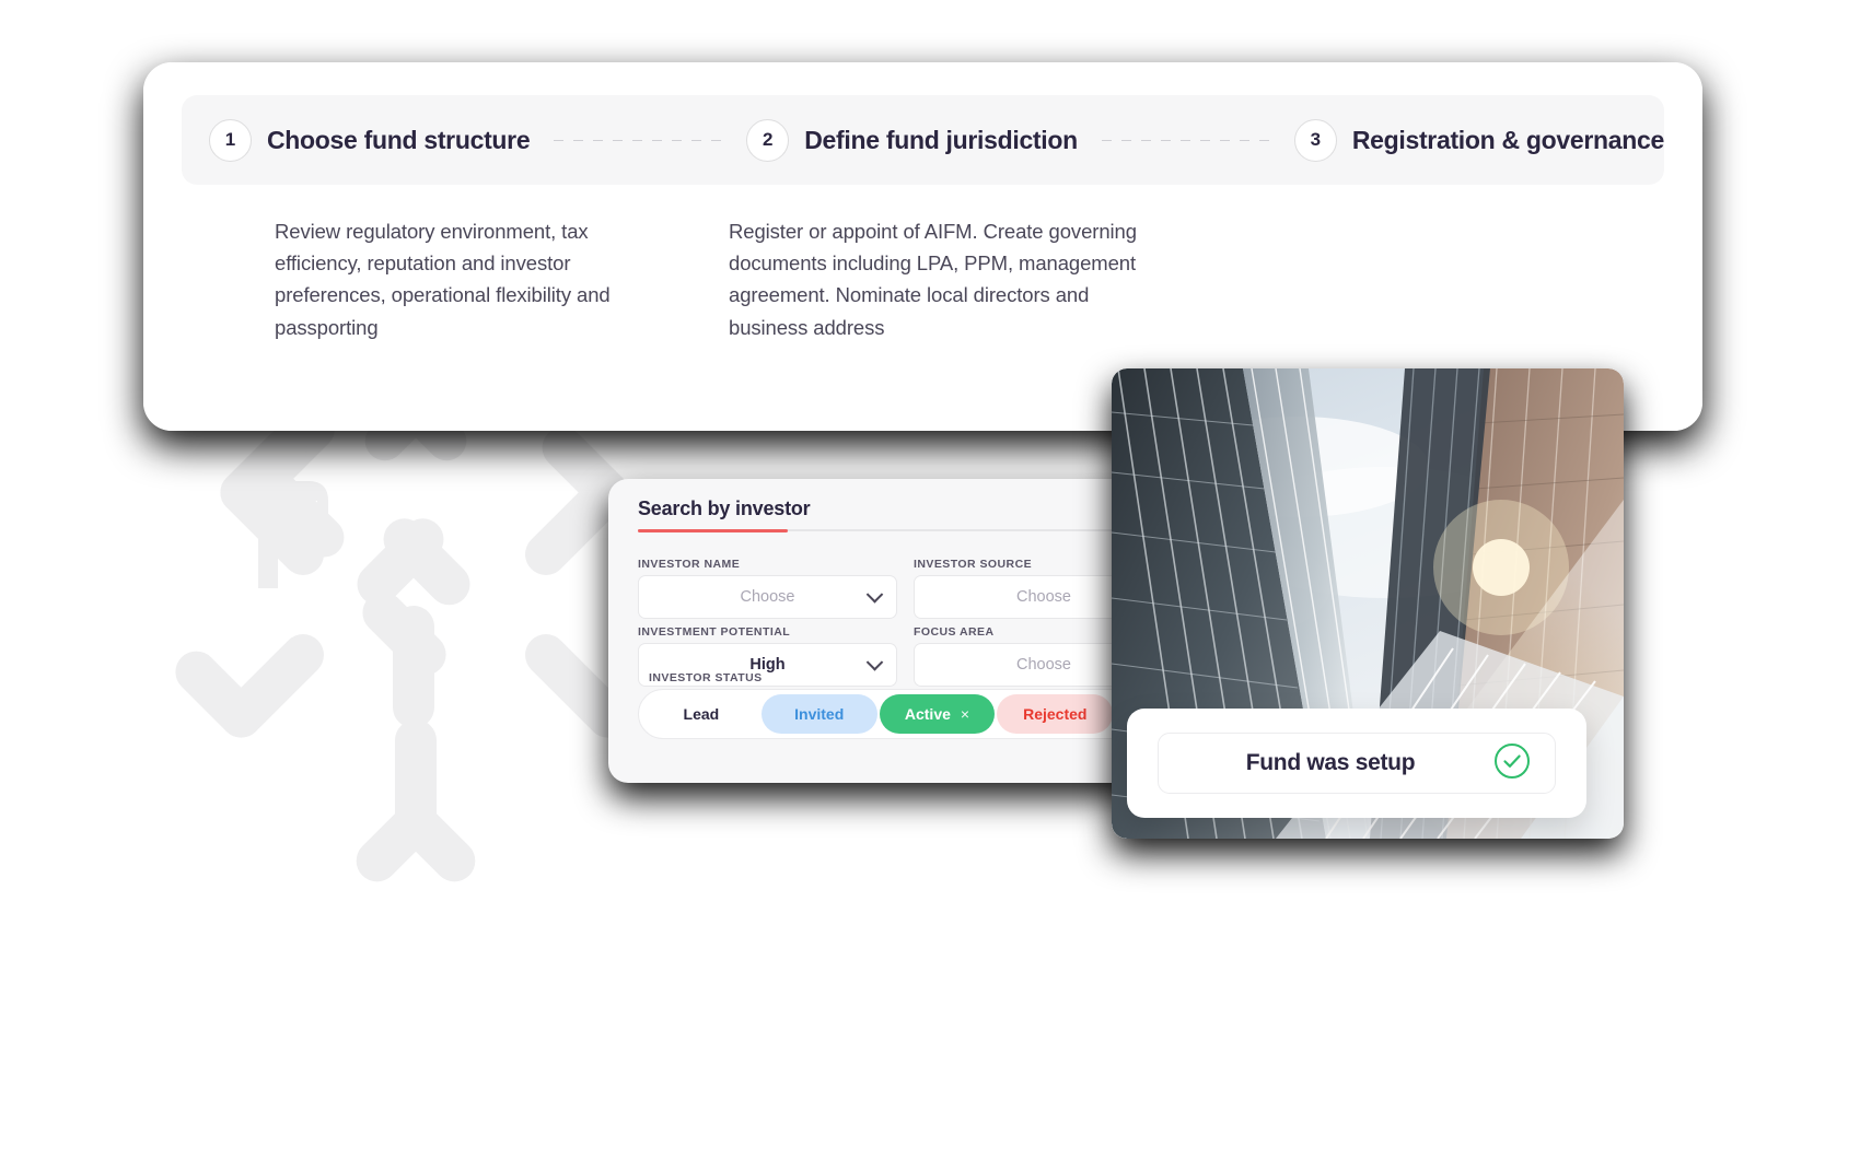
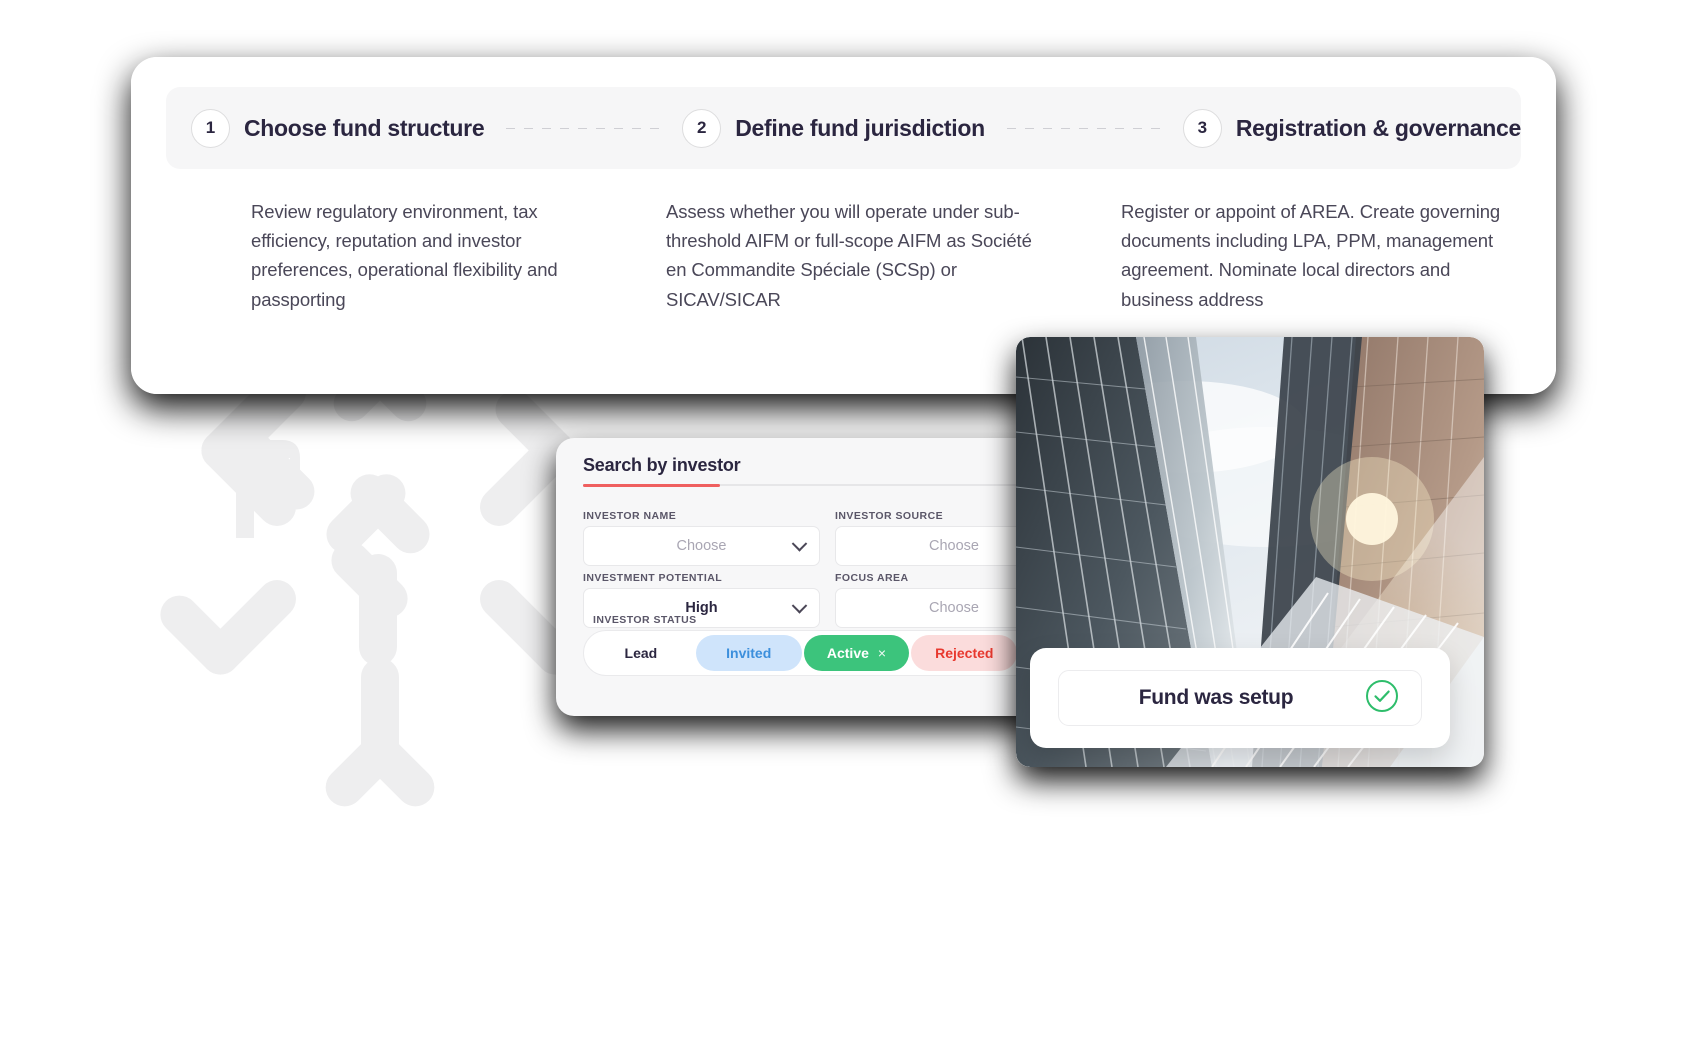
  1
  Choose fund structure
  2
  Define fund jurisdiction
  3
  Registration & governance
  Review regulatory environment, tax efficiency, reputation and investor preferences, operational flexibility and passporting
+ Assess whether you will operate under sub-threshold AIFM or full-scope AIFM as Société en Commandite Spéciale (SCSp) or SICAV/SICAR
- Register or appoint of AIFM. Create governing documents including LPA, PPM, management agreement. Nominate local directors and business address
+ Register or appoint of AREA. Create governing documents including LPA, PPM, management agreement. Nominate local directors and business address
  Search by investor
  INVESTOR NAME
  Choose
  INVESTOR SOURCE
  Choose
  INVESTMENT POTENTIAL
  High
  FOCUS AREA
  Choose
  INVESTOR STATUS
  Lead
  Invited
  Active
  ×
  Rejected
  Fund was setup
